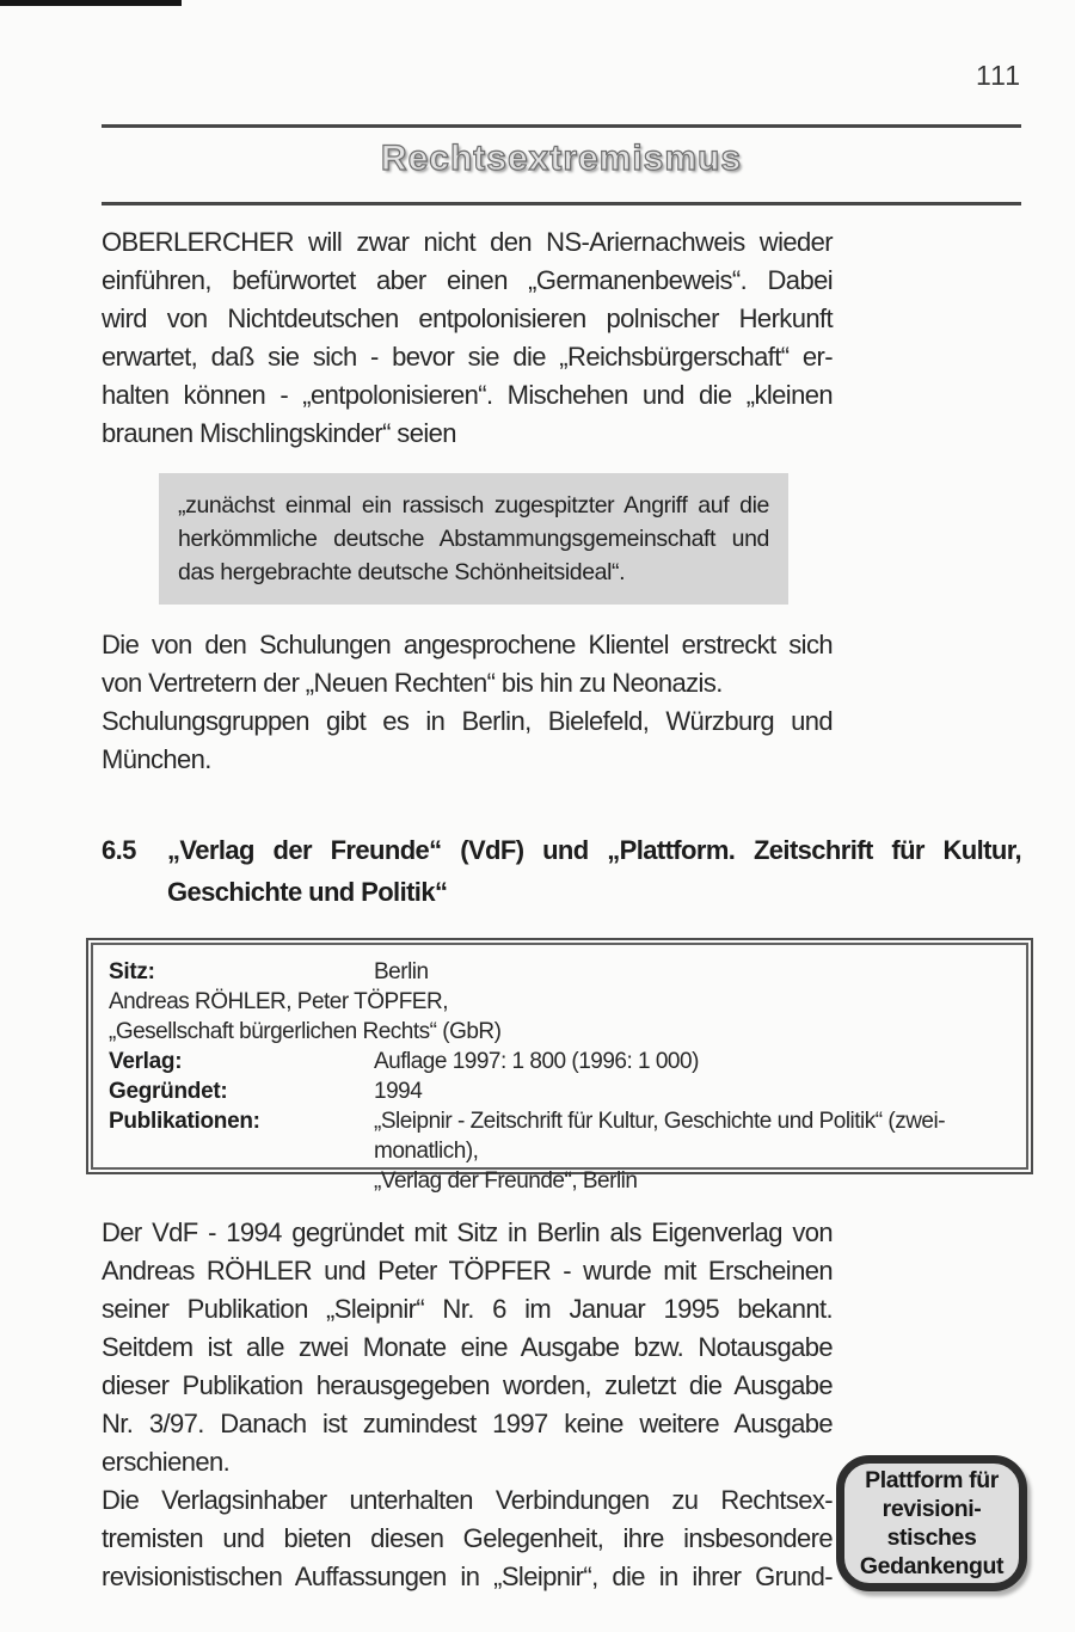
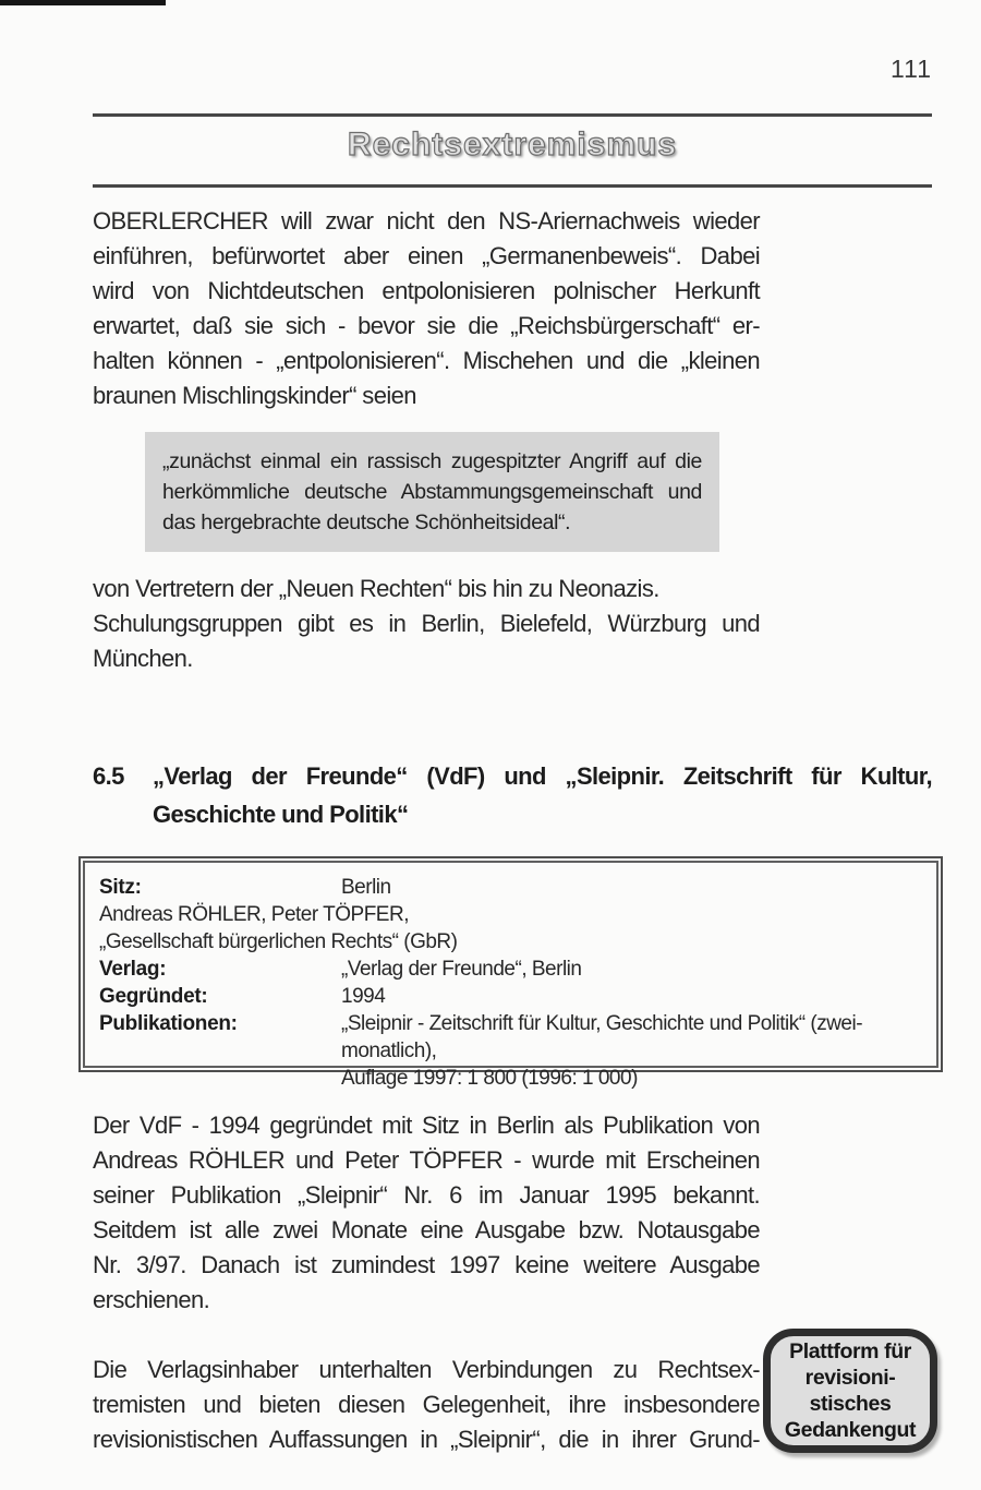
  111
  Rechtsextremismus
  OBERLERCHER will zwar nicht den NS-Ariernachweis wieder
  einführen, befürwortet aber einen „Germanenbeweis“. Dabei
  wird von Nichtdeutschen entpolonisieren polnischer Herkunft
  erwartet, daß sie sich - bevor sie die „Reichsbürgerschaft“ er-
  halten können - „entpolonisieren“. Mischehen und die „kleinen
  braunen Mischlingskinder“ seien
  „zunächst einmal ein rassisch zugespitzter Angriff auf die
  herkömmliche deutsche Abstammungsgemeinschaft und
  das hergebrachte deutsche Schönheitsideal“.
- Die von den Schulungen angesprochene Klientel erstreckt sich
  von Vertretern der „Neuen Rechten“ bis hin zu Neonazis.
  Schulungsgruppen gibt es in Berlin, Bielefeld, Würzburg und
  München.
  6.5
- „Verlag der Freunde“ (VdF) und „Plattform. Zeitschrift für Kultur,
+ „Verlag der Freunde“ (VdF) und „Sleipnir. Zeitschrift für Kultur,
  Geschichte und Politik“
  Sitz:
  Berlin
  Andreas RÖHLER, Peter TÖPFER,
  „Gesellschaft bürgerlichen Rechts“ (GbR)
  Verlag:
- Auflage 1997: 1 800 (1996: 1 000)
+ „Verlag der Freunde“, Berlin
  Gegründet:
  1994
  Publikationen:
  „Sleipnir - Zeitschrift für Kultur, Geschichte und Politik“ (zwei-
  monatlich),
- „Verlag der Freunde“, Berlin
+ Auflage 1997: 1 800 (1996: 1 000)
- Der VdF - 1994 gegründet mit Sitz in Berlin als Eigenverlag von
+ Der VdF - 1994 gegründet mit Sitz in Berlin als Publikation von
  Andreas RÖHLER und Peter TÖPFER - wurde mit Erscheinen
  seiner Publikation „Sleipnir“ Nr. 6 im Januar 1995 bekannt.
  Seitdem ist alle zwei Monate eine Ausgabe bzw. Notausgabe
- dieser Publikation herausgegeben worden, zuletzt die Ausgabe
  Nr. 3/97. Danach ist zumindest 1997 keine weitere Ausgabe
  erschienen.
  Die Verlagsinhaber unterhalten Verbindungen zu Rechtsex-
  tremisten und bieten diesen Gelegenheit, ihre insbesondere
  revisionistischen Auffassungen in „Sleipnir“, die in ihrer Grund-
  Plattform für
  revisioni-
  stisches
  Gedankengut
